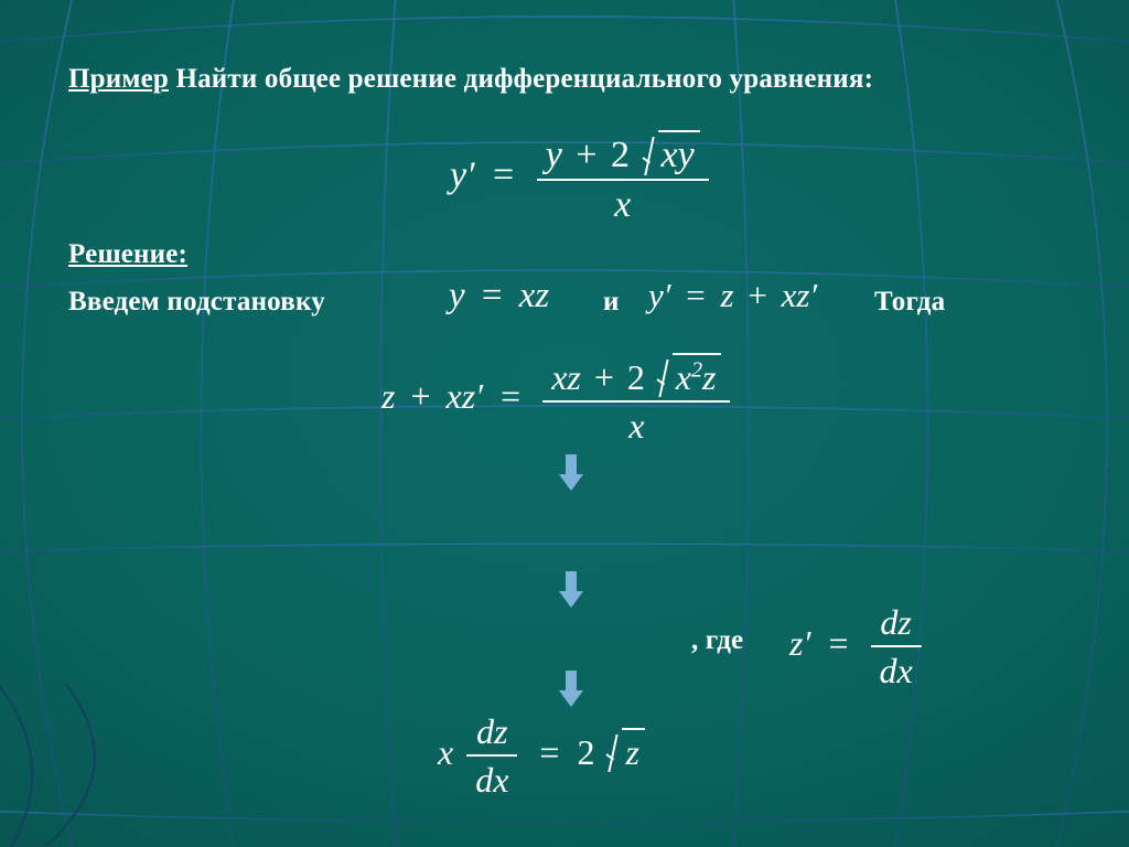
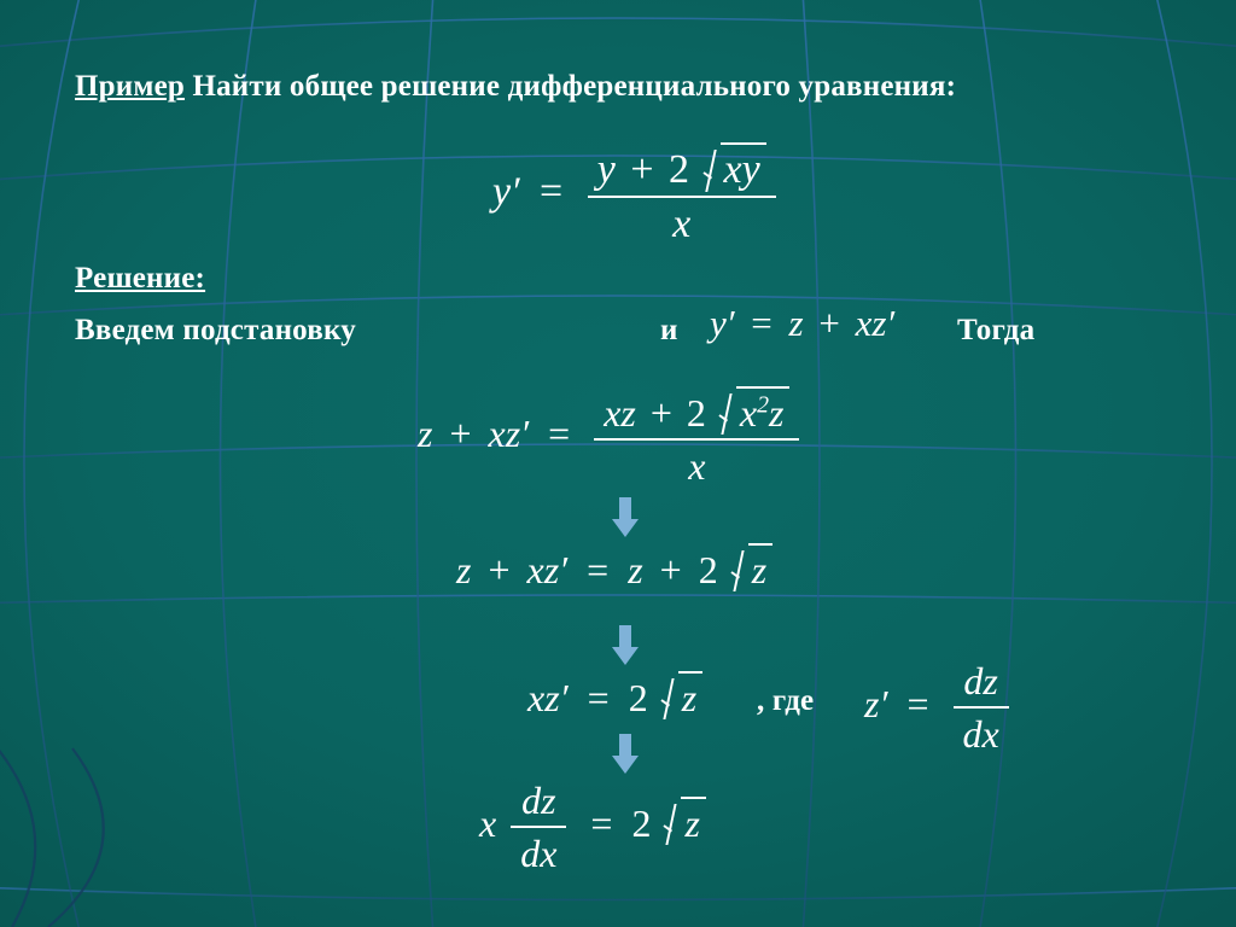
  Пример Найти общее решение дифференциального уравнения:
  y′ =
  y + 2 xy
  x
  Решение:
  Введем подстановку
- y = xz
  и
  y′ = z + xz′
  Тогда
  z + xz′ =
  xz + 2 x2z
  x
+ z + xz′ = z + 2 z
+ xz′ = 2 z
  , где
  z′ =
  dz
  dx
  x
  dz
  dx
  = 2 z
